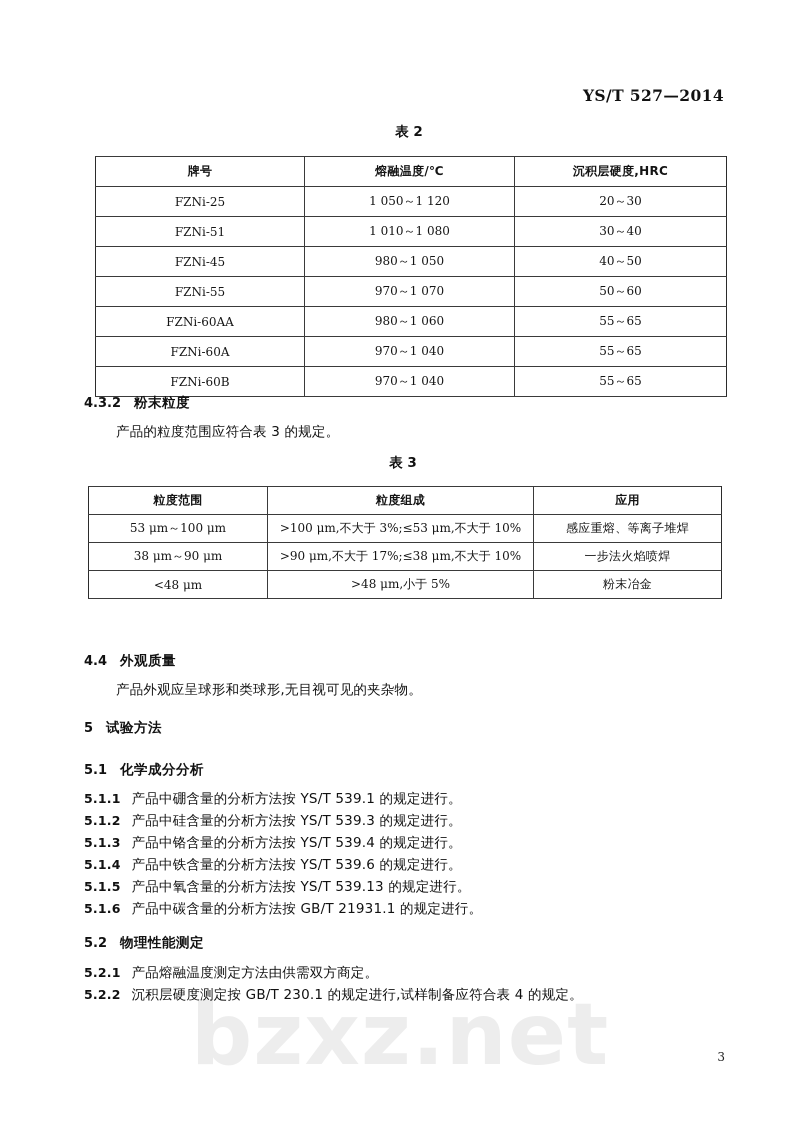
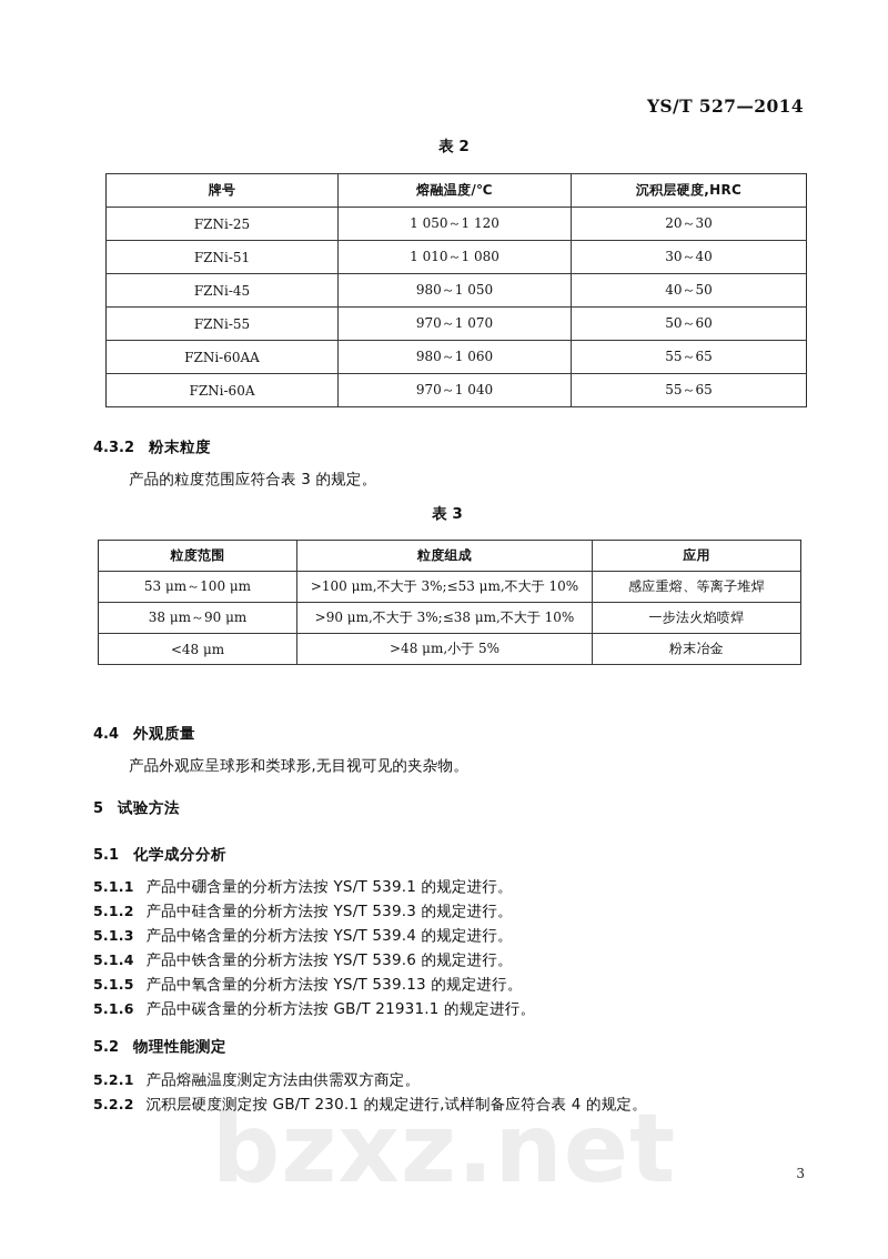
  bzxz.net
  YS/T 527—2014
  表 2
  牌号	熔融温度/℃	沉积层硬度,HRC
  FZNi-25	1 050～1 120	20～30
  FZNi-51	1 010～1 080	30～40
  FZNi-45	980～1 050	40～50
  FZNi-55	970～1 070	50～60
  FZNi-60AA	980～1 060	55～65
  FZNi-60A	970～1 040	55～65
- FZNi-60B	970～1 040	55～65
  4.3.2 粉末粒度
  产品的粒度范围应符合表 3 的规定。
  表 3
  粒度范围	粒度组成	应用
  53 μm～100 μm	>100 μm,不大于 3%;≤53 μm,不大于 10%	感应重熔、等离子堆焊
- 38 μm～90 μm	>90 μm,不大于 17%;≤38 μm,不大于 10%	一步法火焰喷焊
+ 38 μm～90 μm	>90 μm,不大于 3%;≤38 μm,不大于 10%	一步法火焰喷焊
  <48 μm	>48 μm,小于 5%	粉末冶金
  4.4 外观质量
  产品外观应呈球形和类球形,无目视可见的夹杂物。
  5 试验方法
  5.1 化学成分分析
  5.1.1 产品中硼含量的分析方法按 YS/T 539.1 的规定进行。
  5.1.2 产品中硅含量的分析方法按 YS/T 539.3 的规定进行。
  5.1.3 产品中铬含量的分析方法按 YS/T 539.4 的规定进行。
  5.1.4 产品中铁含量的分析方法按 YS/T 539.6 的规定进行。
  5.1.5 产品中氧含量的分析方法按 YS/T 539.13 的规定进行。
  5.1.6 产品中碳含量的分析方法按 GB/T 21931.1 的规定进行。
  5.2 物理性能测定
  5.2.1 产品熔融温度测定方法由供需双方商定。
  5.2.2 沉积层硬度测定按 GB/T 230.1 的规定进行,试样制备应符合表 4 的规定。
  3
